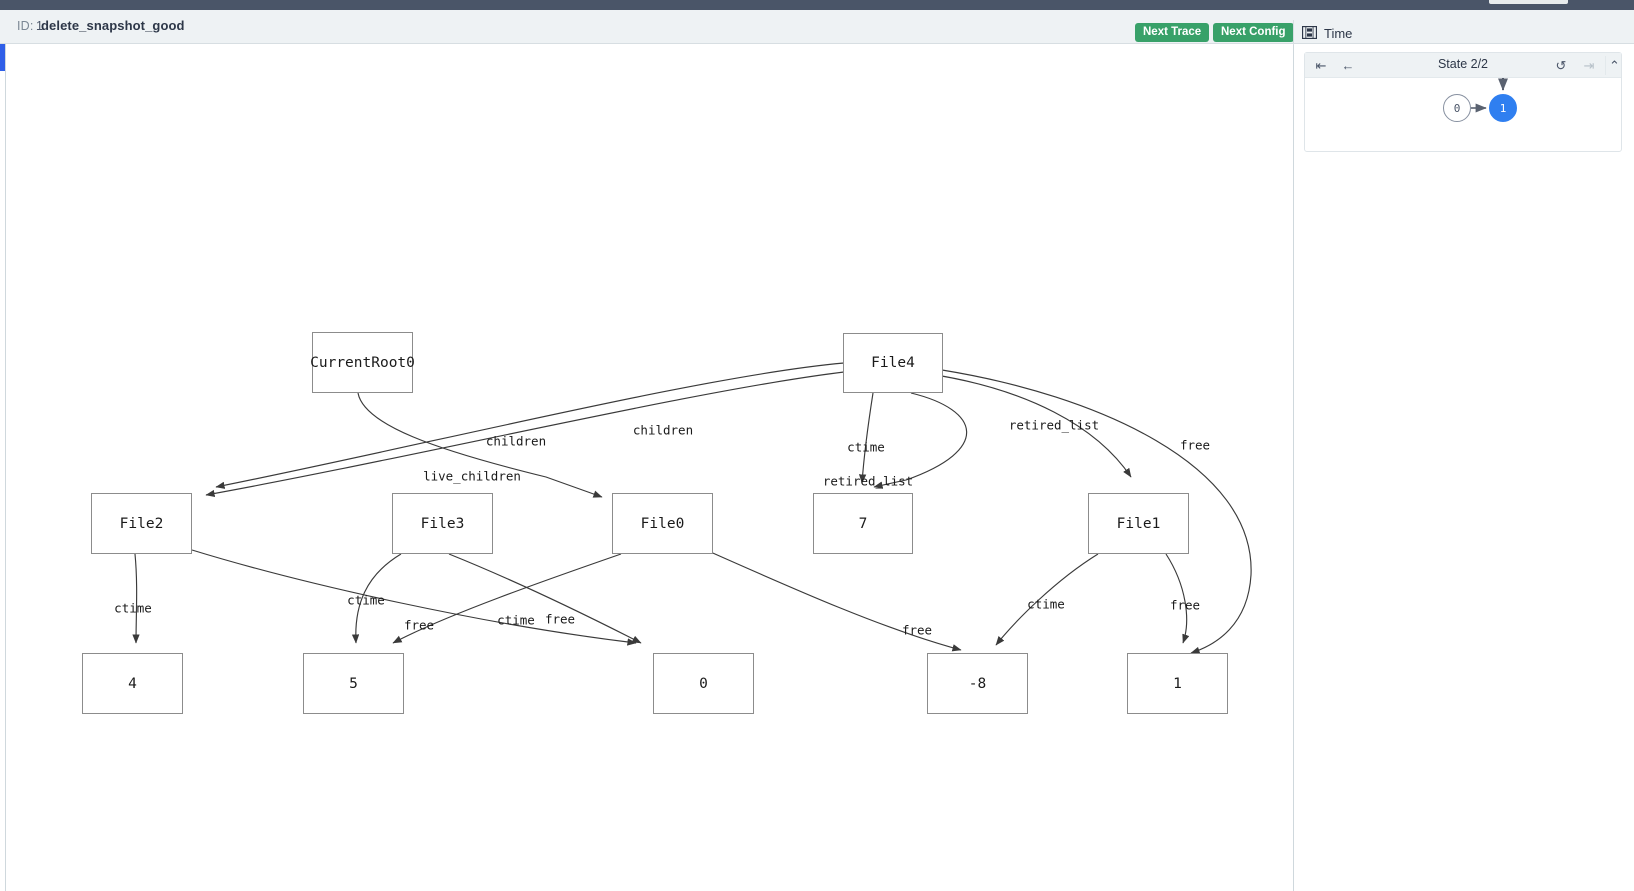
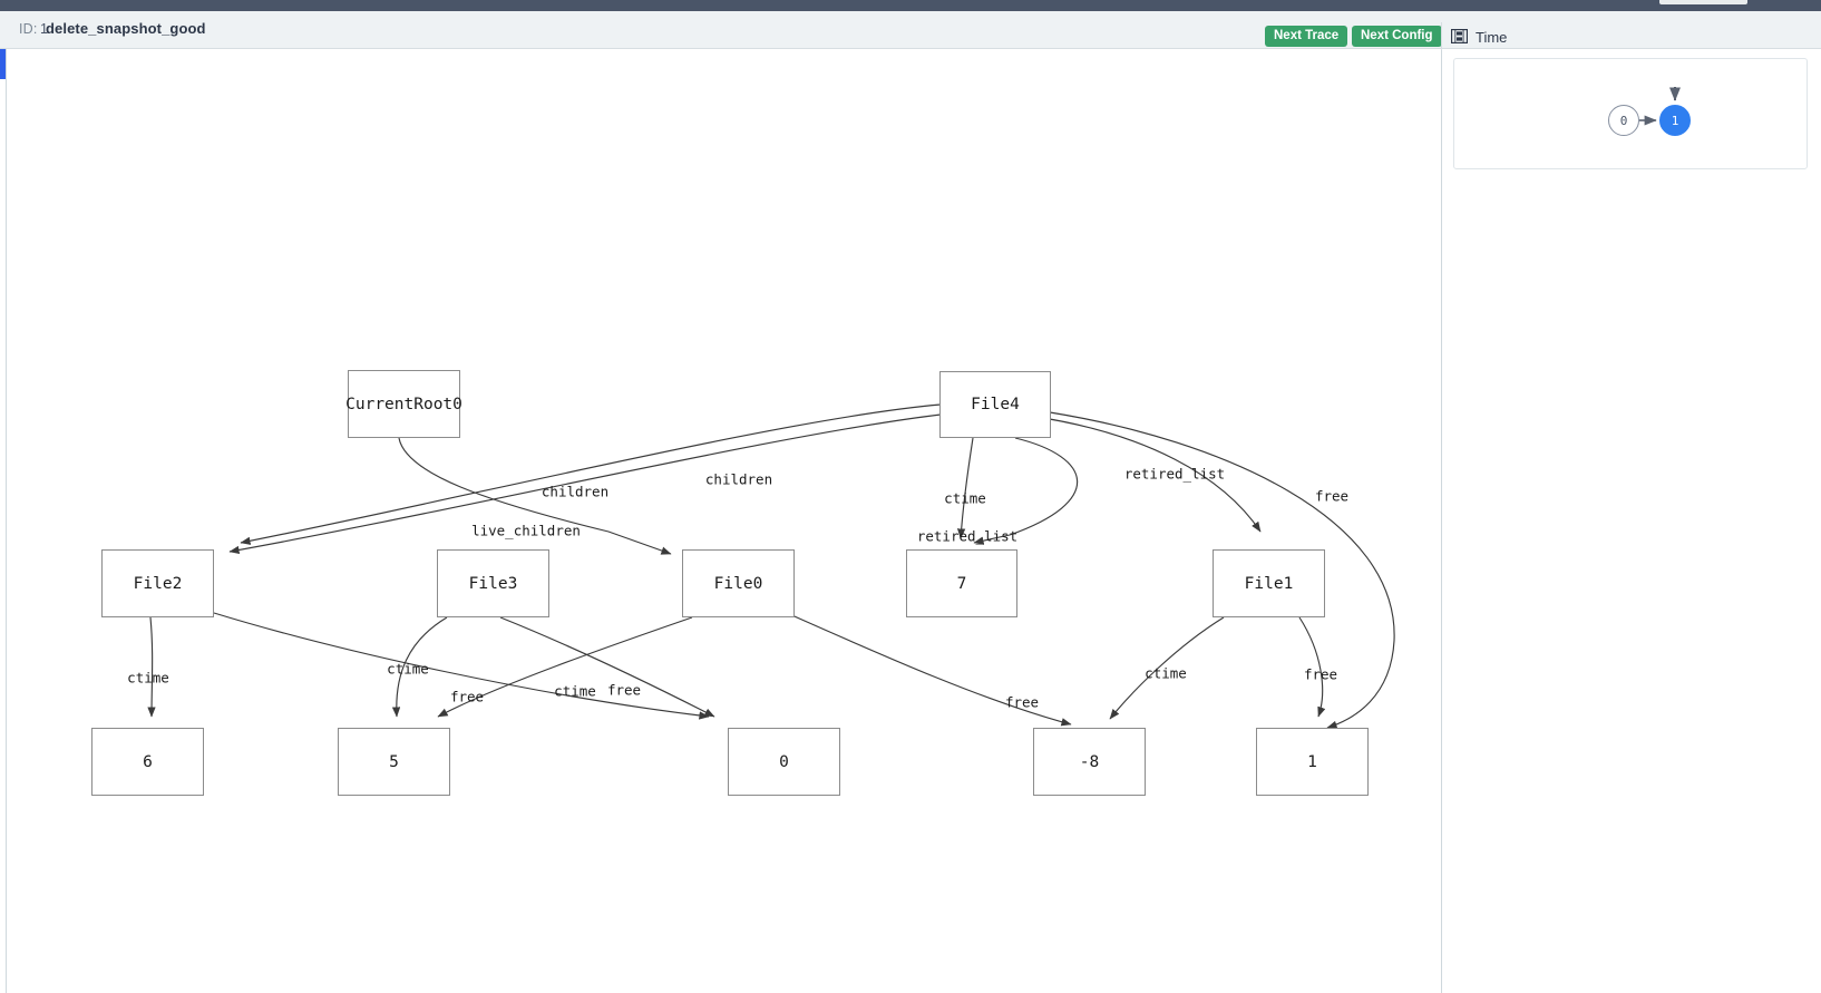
  ID:
  1
  delete_snapshot_good
  Next Trace
  Next Config
  Time
  CurrentRoot0
  File4
  File2
  File3
  File0
  7
  File1
- 4
+ 6
  5
  0
  -8
  1
  children
  children
  live_children
  ctime
  retired_list
  retired_list
  free
  ctime
  ctime
  free
  ctime
  free
  free
  ctime
  free
- State 2/2
- ⇤
- ←
- ↺
- ⇥
- ⌃
  0
  1
